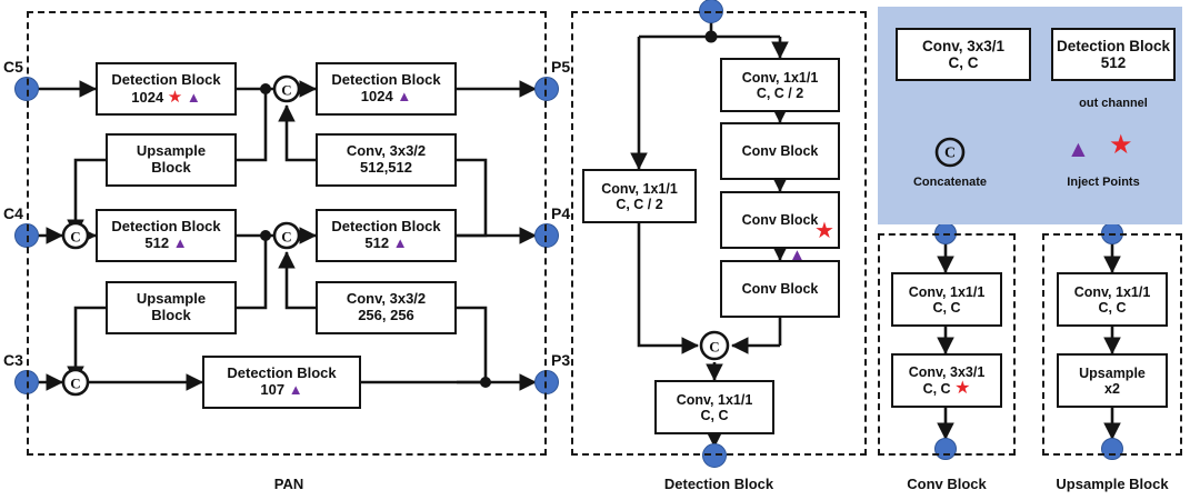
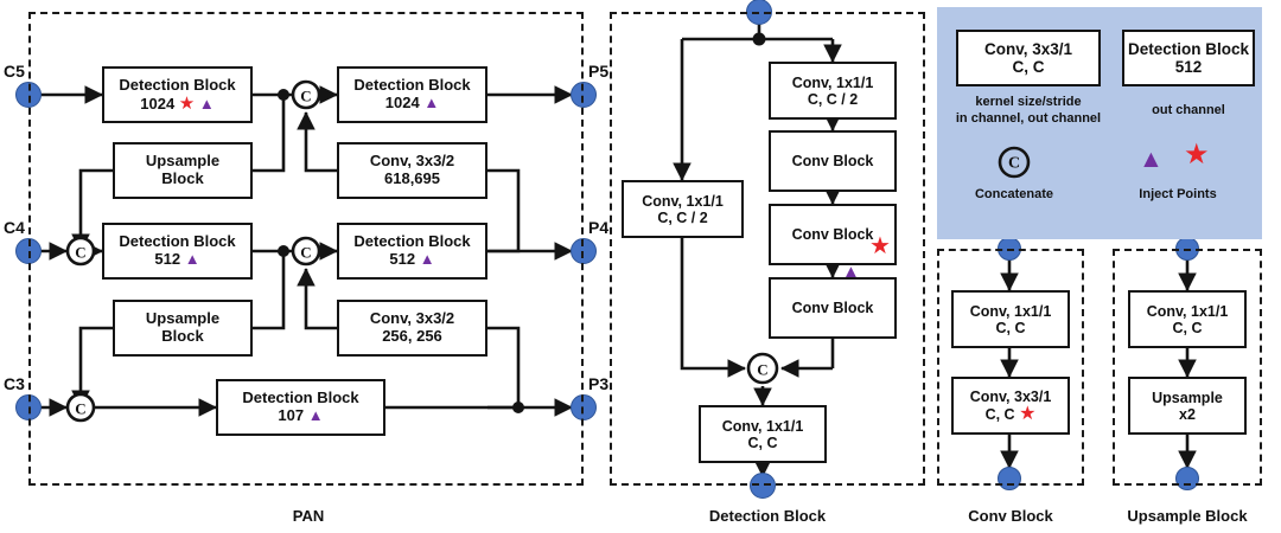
  C
  C
  C
  C
  C
  Conv, 3x3/1
  C, C
+ kernel size/stride
+ in channel, out channel
  Detection Block
  512
  out channel
  C
  Concatenate
  ▲
  ★
  Inject Points
  C5
  C4
  C3
  P5
  P4
  P3
  Detection Block
  1024 ★ ▲
  Detection Block
  1024 ▲
  Upsample
  Block
  Conv, 3x3/2
- 512,512
+ 618,695
  Detection Block
  512 ▲
  Detection Block
  512 ▲
  Upsample
  Block
  Conv, 3x3/2
  256, 256
  Detection Block
  107 ▲
  PAN
  Conv, 1x1/1
  C, C / 2
  Conv, 1x1/1
  C, C / 2
  Conv Block
  Conv Block
  ★
  Conv Block
  ▲
  Conv, 1x1/1
  C, C
  Detection Block
  Conv, 1x1/1
  C, C
  Conv, 3x3/1
  C, C ★
  Conv Block
  Conv, 1x1/1
  C, C
  Upsample
  x2
  Upsample Block
